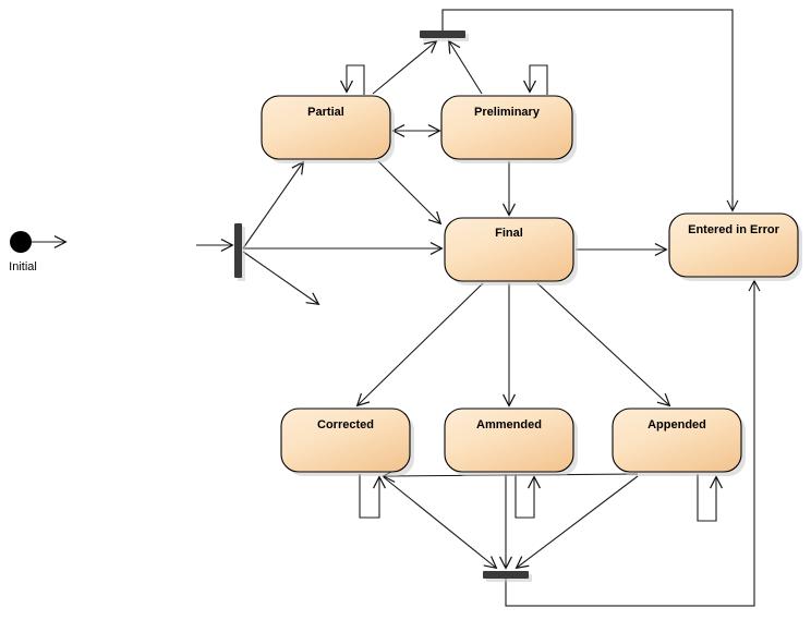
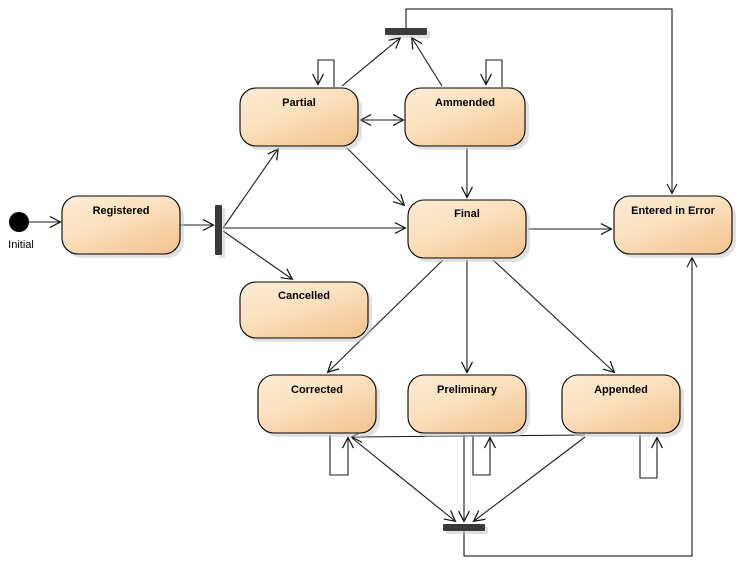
  Initial
+ Registered
  Partial
- Preliminary
+ Ammended
+ Cancelled
  Final
  Entered in Error
  Corrected
- Ammended
+ Preliminary
  Appended
